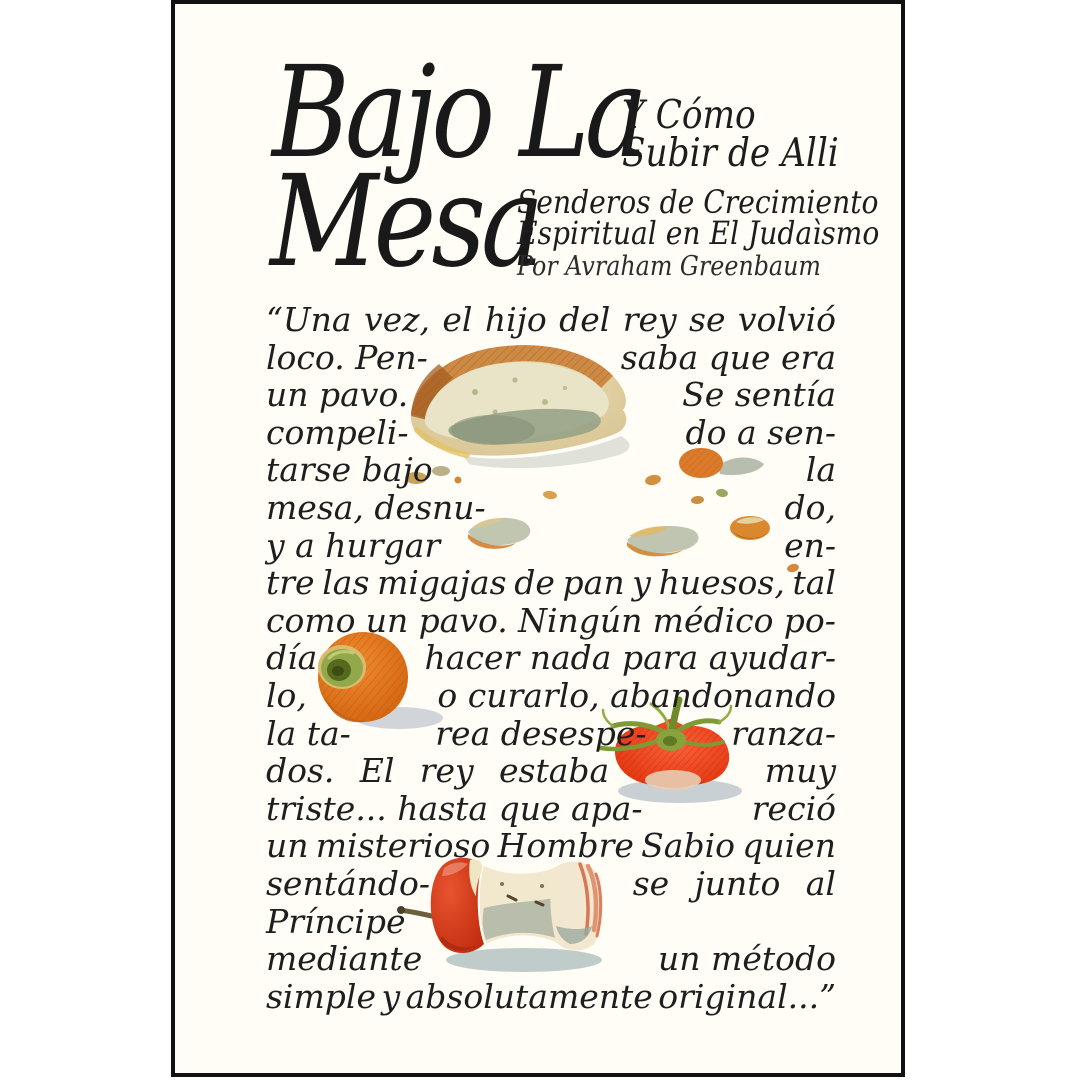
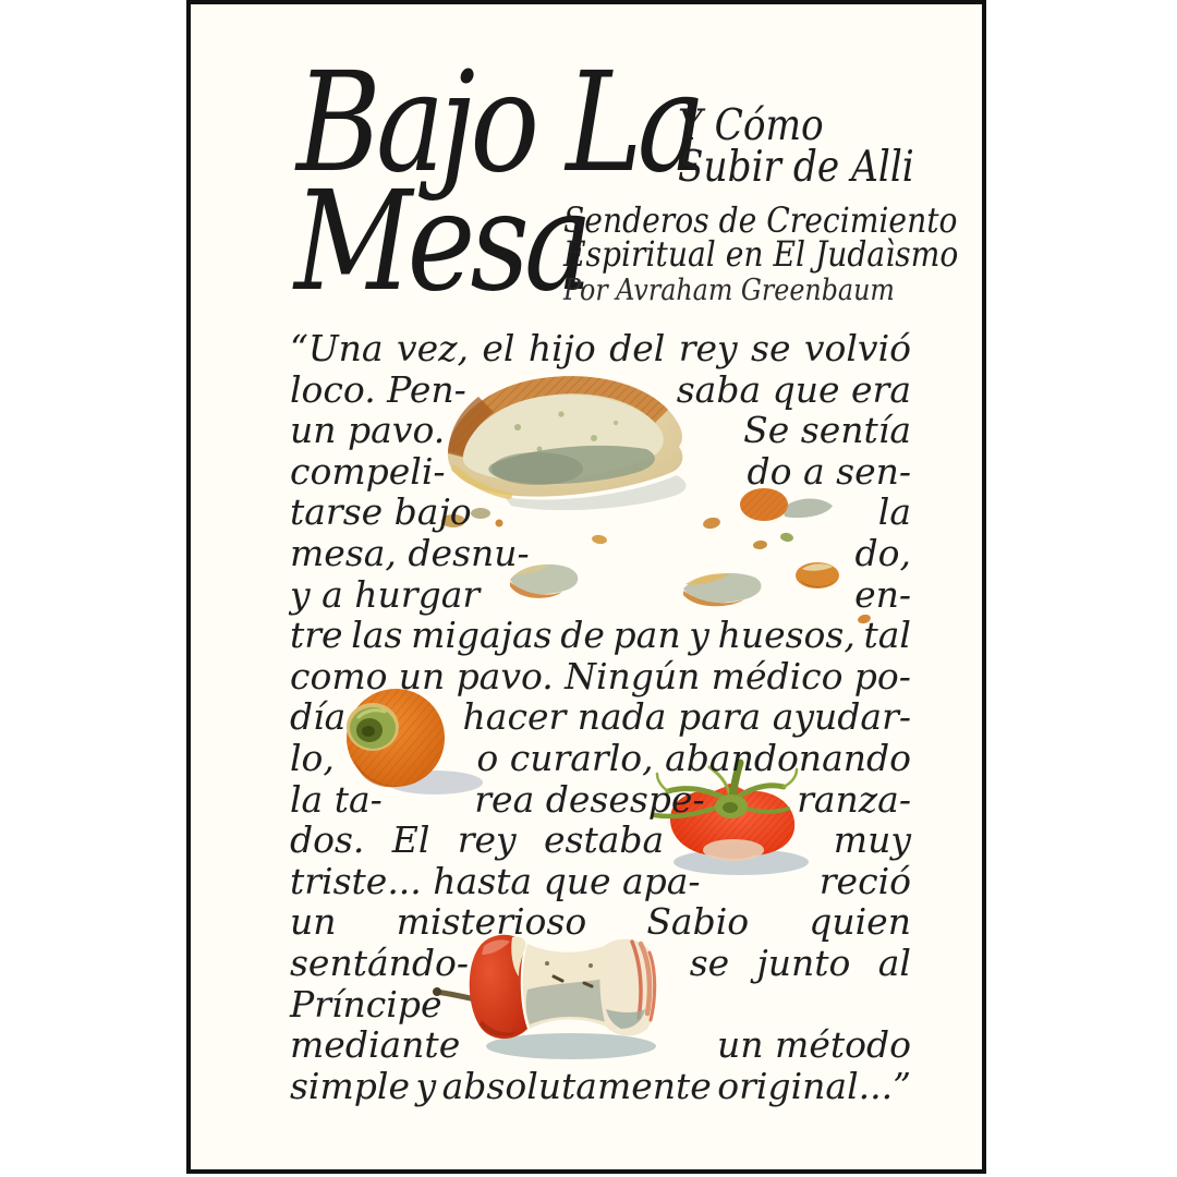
  Bajo La
  Mesa
  Y Cómo
  Subir de Alli
  Senderos de Crecimiento
  Espiritual en El Judaìsmo
  Por Avraham Greenbaum
  “Una
  vez,
  el
  hijo
  del
  rey
  se
  volvió
  loco. Pen-
  saba que era
  un pavo.
  Se sentía
  compeli-
  do a sen-
  tarse bajo
  la
  mesa, desnu-
  do,
  y a hurgar
  en-
  tre
  las
  migajas
  de
  pan
  y
  huesos,
  tal
  como
  un
  pavo.
  Ningún
  médico
  po-
  día
  hacer nada para ayudar-
  lo,
  o curarlo, abandonando
  la ta-
  rea desespe-
  ranza-
  dos. El rey estaba
  muy
  triste... hasta que apa-
  reció
  un
  misterioso
- Hombre
  Sabio
  quien
  sentándo-
  se junto al
  Príncipe
  mediante
  un método
  simple
  y
  absolutamente
  original...”
